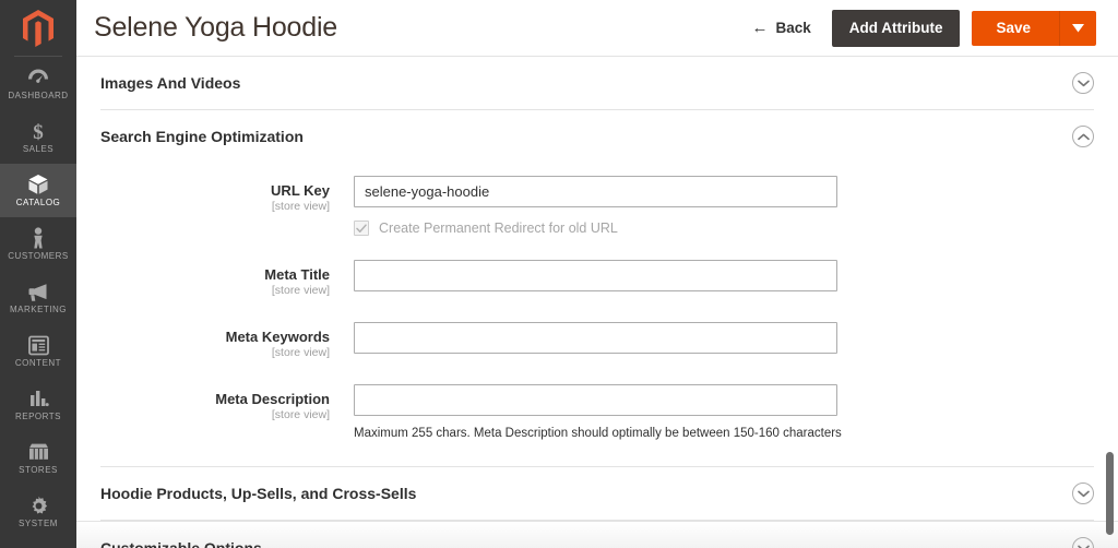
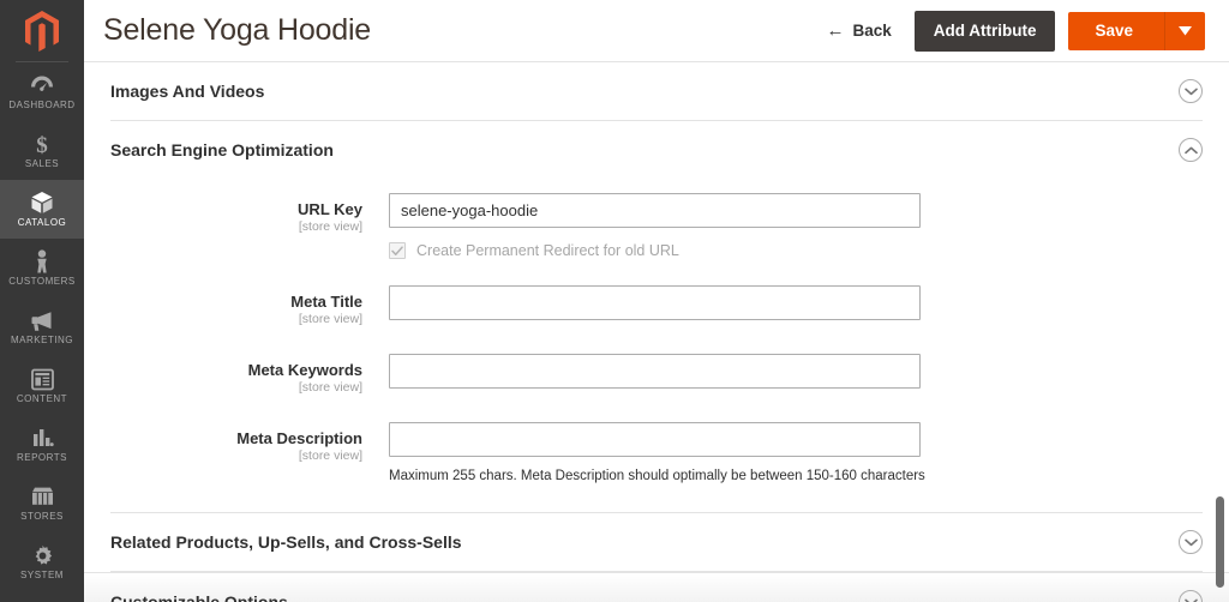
  DASHBOARD
  $
  SALES
  CATALOG
  CUSTOMERS
  MARKETING
  CONTENT
  REPORTS
  STORES
  SYSTEM
  Selene Yoga Hoodie
  ←
  Back
  Add Attribute
  Save
  Images And Videos
  Search Engine Optimization
  URL Key
  [store view]
  selene-yoga-hoodie
  Create Permanent Redirect for old URL
  Meta Title
  [store view]
  Meta Keywords
  [store view]
  Meta Description
  [store view]
  Maximum 255 chars. Meta Description should optimally be between 150-160 characters
- Hoodie Products, Up-Sells, and Cross-Sells
+ Related Products, Up-Sells, and Cross-Sells
